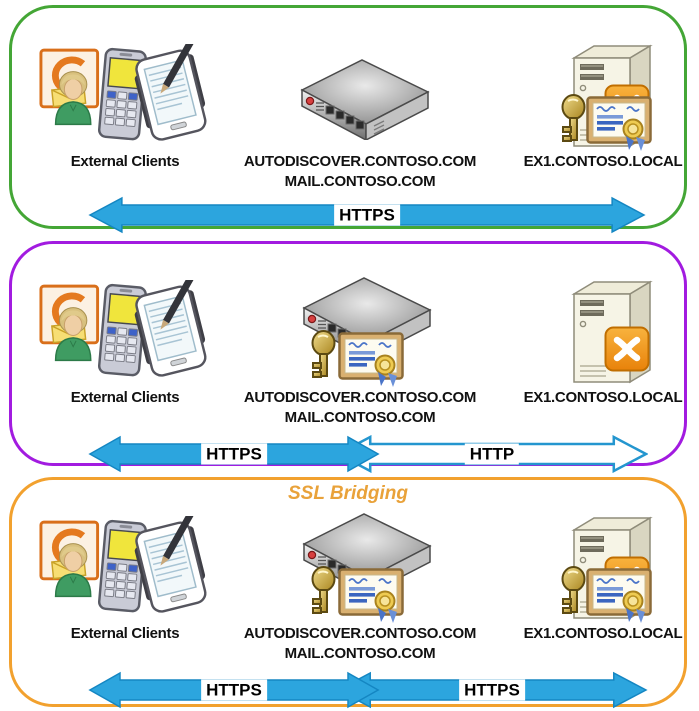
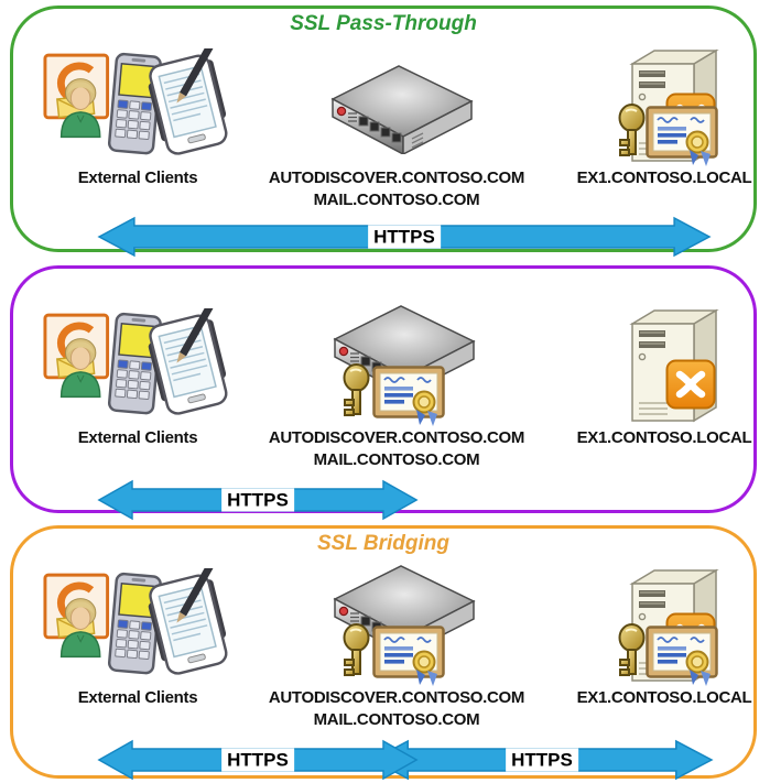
+ SSL Pass-Through
  External Clients
  AUTODISCOVER.CONTOSO.COM
  MAIL.CONTOSO.COM
  EX1.CONTOSO.LOCAL
  HTTPS
  External Clients
  AUTODISCOVER.CONTOSO.COM
  MAIL.CONTOSO.COM
  EX1.CONTOSO.LOCAL
  HTTPS
- HTTP
  SSL Bridging
  External Clients
  AUTODISCOVER.CONTOSO.COM
  MAIL.CONTOSO.COM
  EX1.CONTOSO.LOCAL
  HTTPS
  HTTPS
